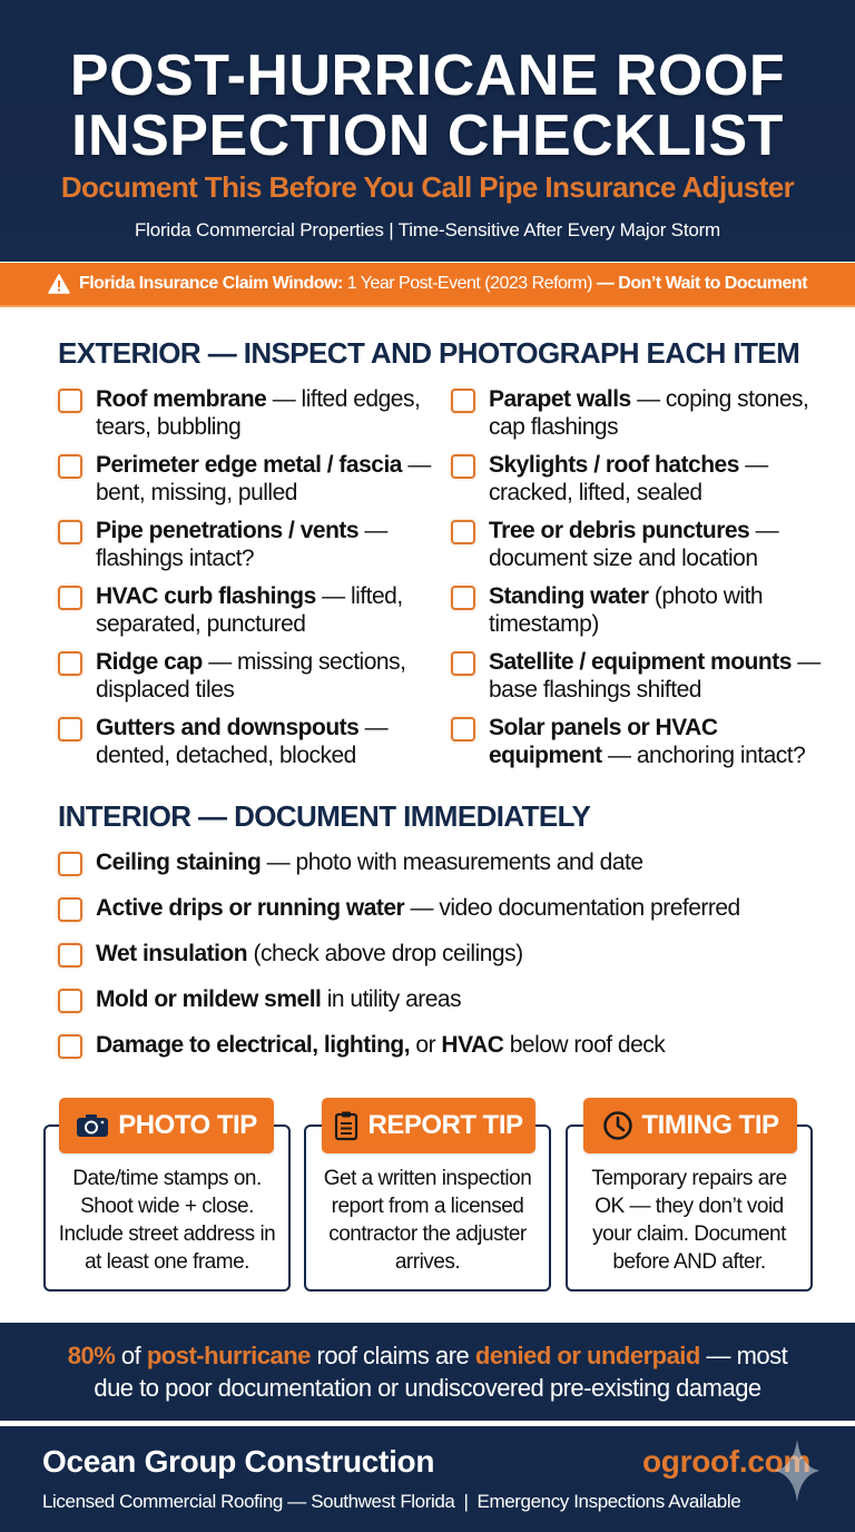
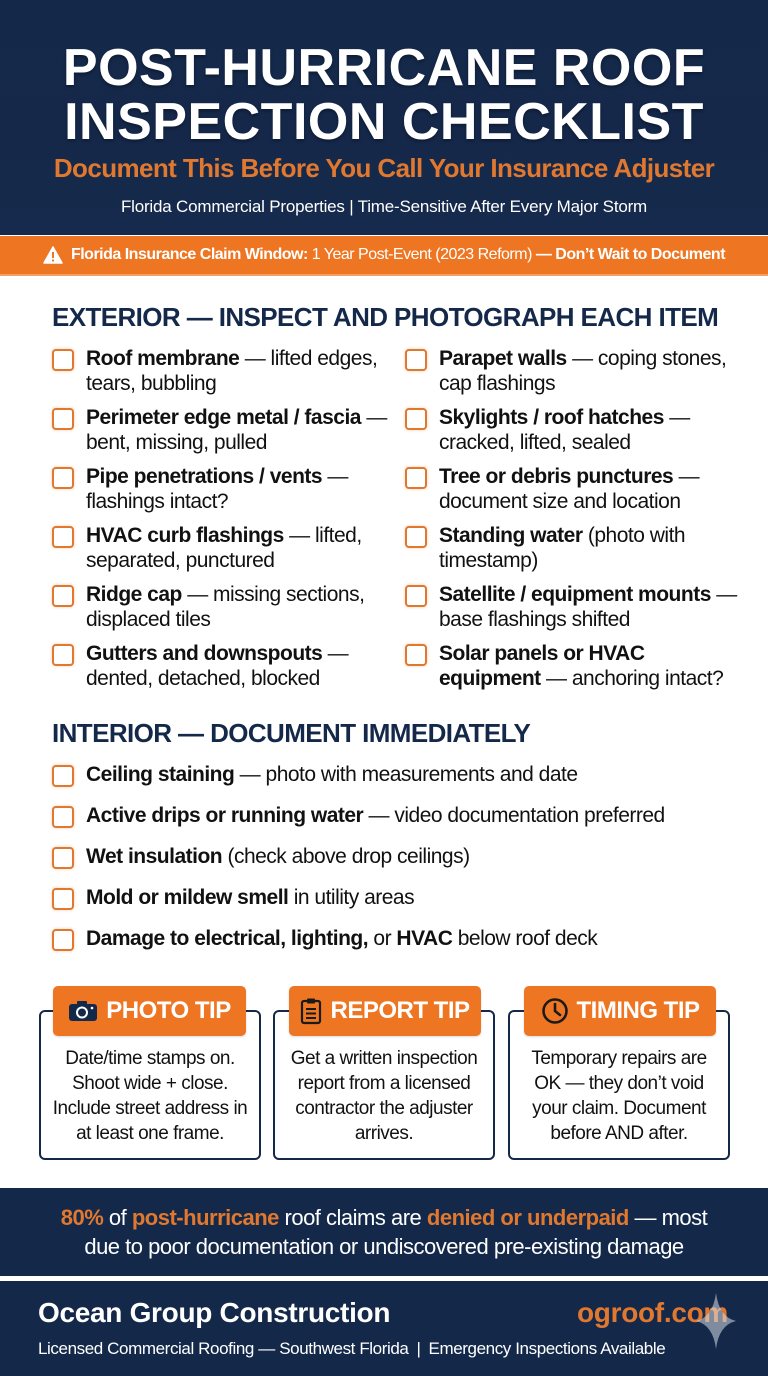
  POST-HURRICANE ROOF
  INSPECTION CHECKLIST
- Document This Before You Call Pipe Insurance Adjuster
+ Document This Before You Call Your Insurance Adjuster
  Florida Commercial Properties | Time-Sensitive After Every Major Storm
  Florida Insurance Claim Window:
  1 Year Post-Event (2023 Reform)
  — Don’t Wait to Document
  EXTERIOR — INSPECT AND PHOTOGRAPH EACH ITEM
  Roof membrane — lifted edges, tears, bubbling
  Perimeter edge metal / fascia — bent, missing, pulled
  Pipe penetrations / vents — flashings intact?
  HVAC curb flashings — lifted, separated, punctured
  Ridge cap — missing sections, displaced tiles
  Gutters and downspouts — dented, detached, blocked
  Parapet walls — coping stones, cap flashings
  Skylights / roof hatches — cracked, lifted, sealed
  Tree or debris punctures — document size and location
  Standing water (photo with timestamp)
  Satellite / equipment mounts — base flashings shifted
  Solar panels or HVAC equipment — anchoring intact?
  INTERIOR — DOCUMENT IMMEDIATELY
  Ceiling staining — photo with measurements and date
  Active drips or running water — video documentation preferred
  Wet insulation (check above drop ceilings)
  Mold or mildew smell in utility areas
  Damage to electrical, lighting, or HVAC below roof deck
  Date/time stamps on. Shoot wide + close. Include street address in at least one frame.
  PHOTO TIP
  Get a written inspection report from a licensed contractor the adjuster arrives.
  REPORT TIP
  Temporary repairs are OK — they don’t void your claim. Document before AND after.
  TIMING TIP
  80% of post-hurricane roof claims are denied or underpaid — most
  due to poor documentation or undiscovered pre-existing damage
  Ocean Group Construction
  ogroof.com
  Licensed Commercial Roofing — Southwest Florida | Emergency Inspections Available
